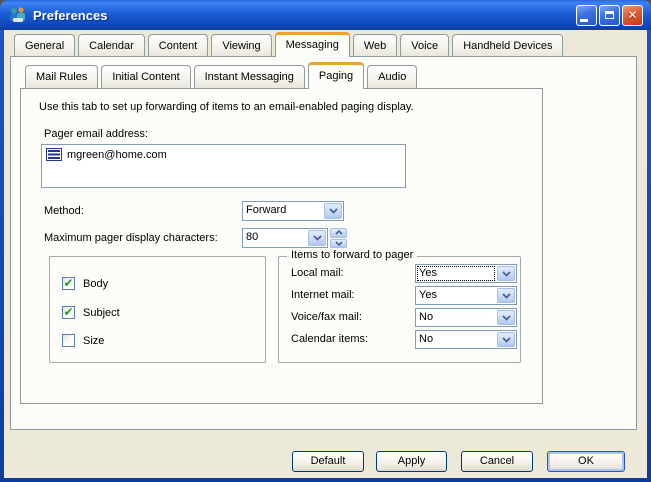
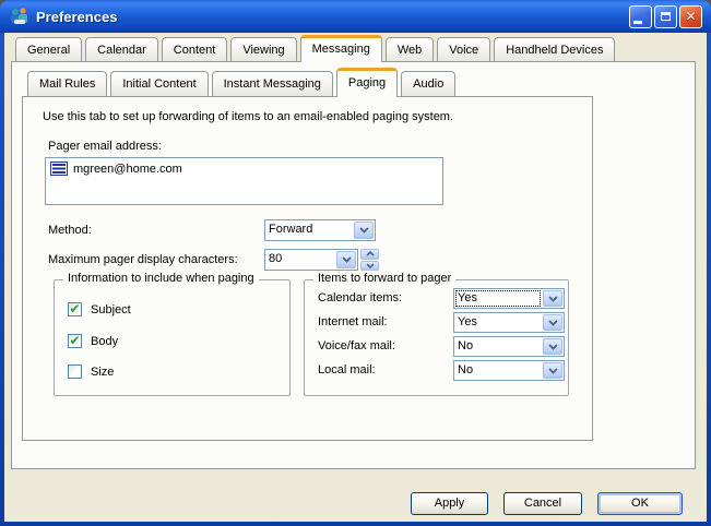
  Preferences
  ✕
  General
  Calendar
  Content
  Viewing
  Messaging
  Web
  Voice
  Handheld Devices
  Mail Rules
  Initial Content
  Instant Messaging
  Paging
  Audio
- Use this tab to set up forwarding of items to an email-enabled paging display.
+ Use this tab to set up forwarding of items to an email-enabled paging system.
  Pager email address:
  mgreen@home.com
  Method:
  Forward
  Maximum pager display characters:
  80
+ Information to include when paging
  ✔
- Body
+ Subject
  ✔
- Subject
+ Body
  Size
  Items to forward to pager
- Local mail:
+ Calendar items:
  Yes
  Internet mail:
  Yes
  Voice/fax mail:
  No
- Calendar items:
+ Local mail:
  No
- Default
  Apply
  Cancel
  OK
